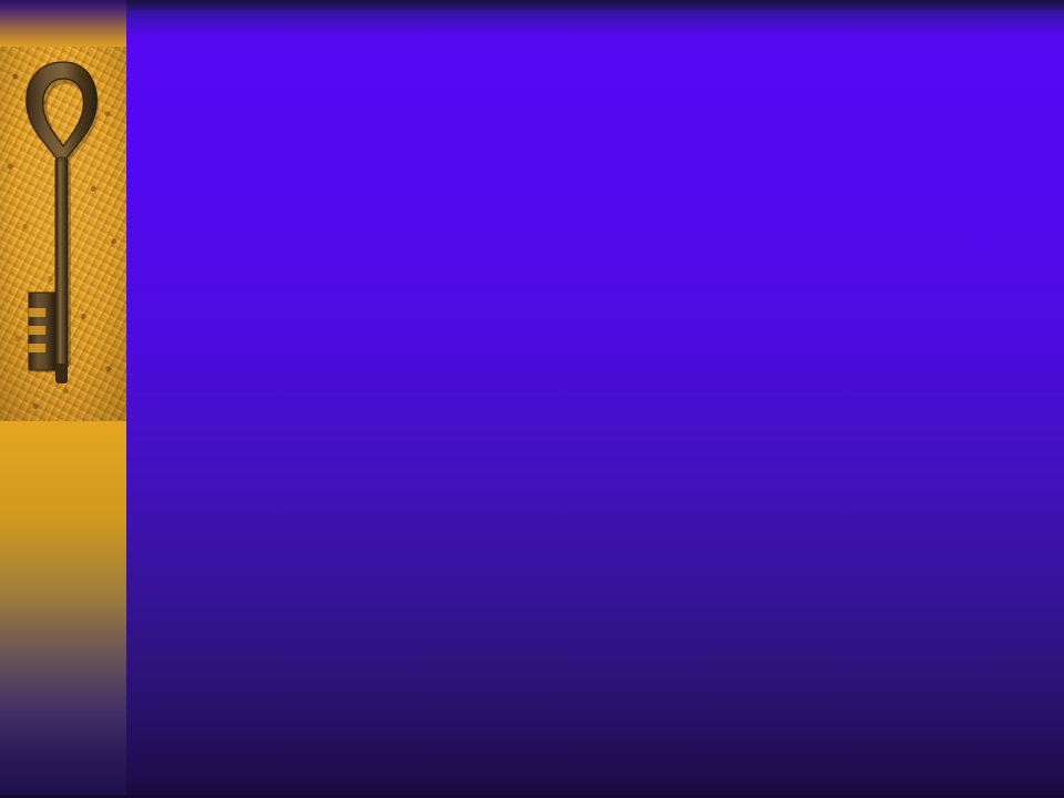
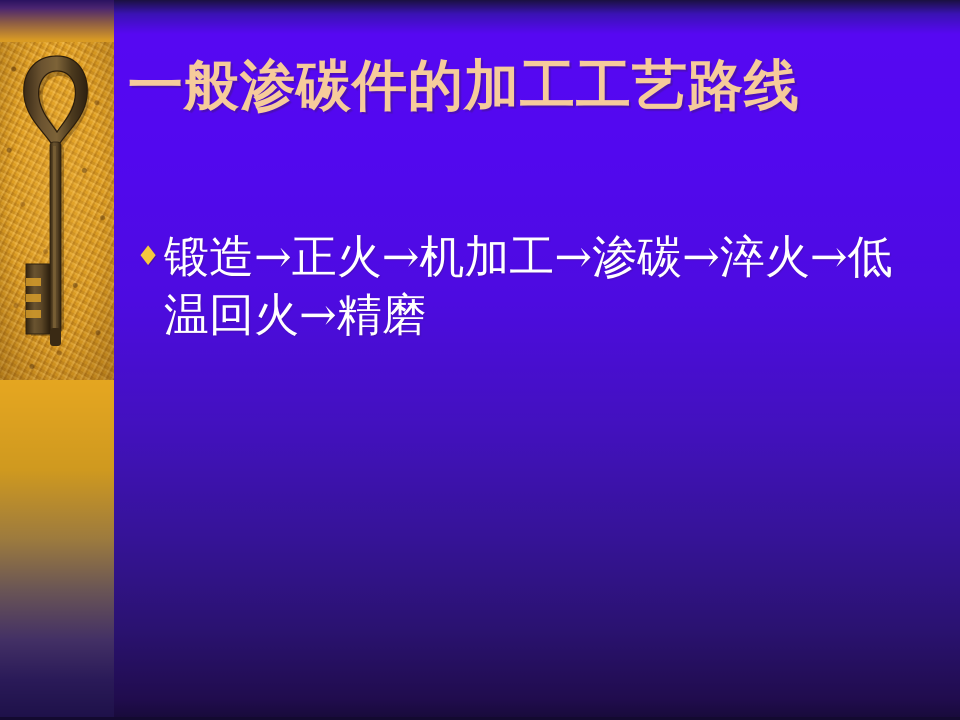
+ 一般渗碳件的加工工艺路线
+ ♦
+ 锻造→正火→机加工→渗碳→淬火→低温回火→精磨
